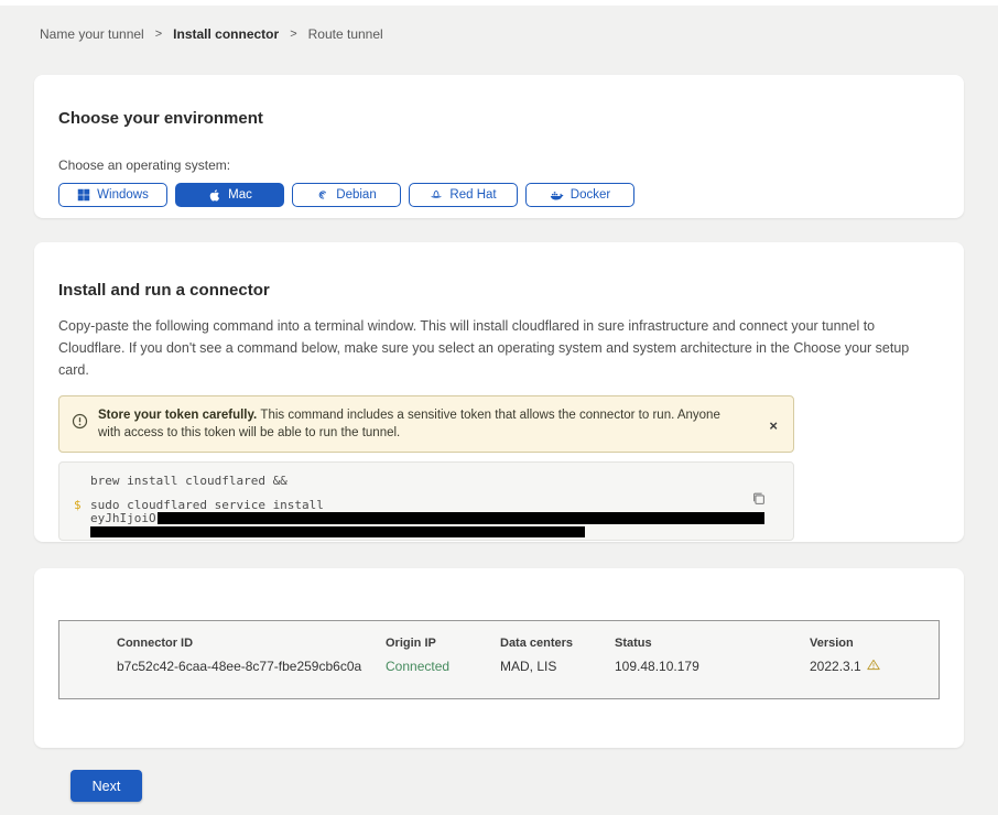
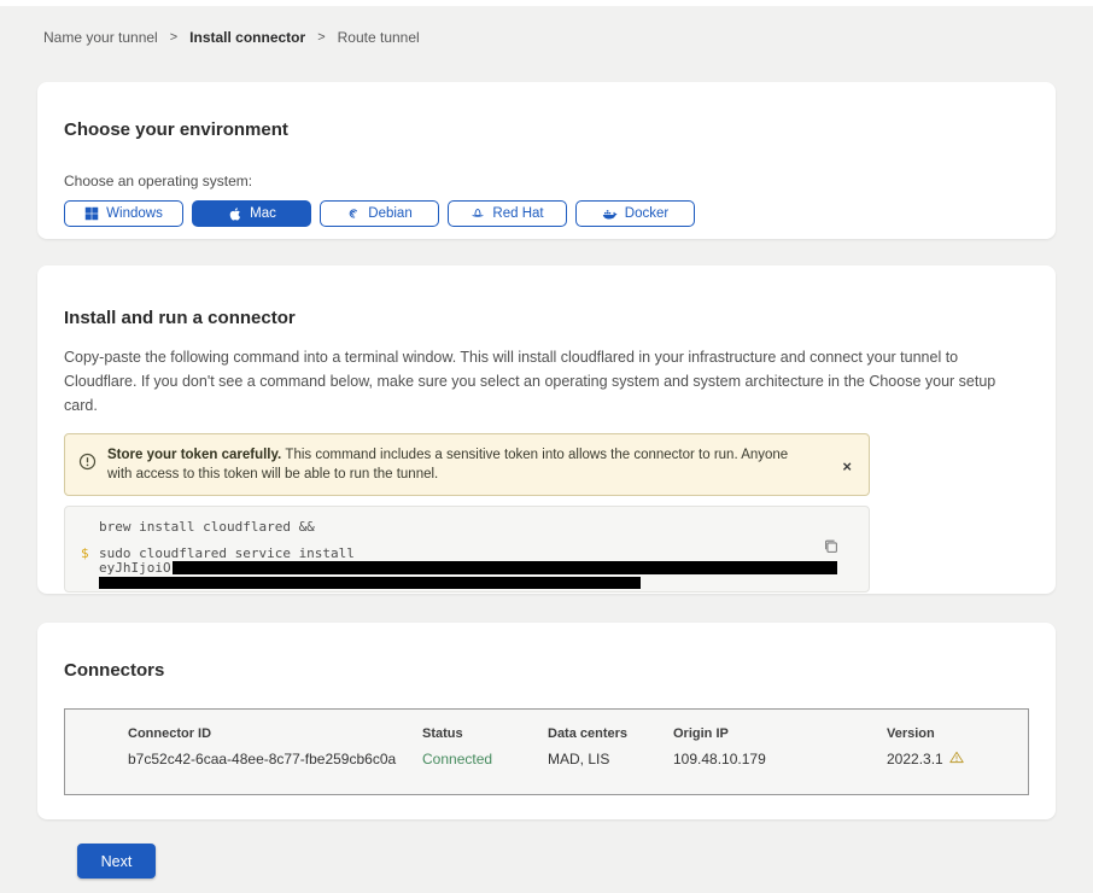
  Name your tunnel
  >
  Install connector
  >
  Route tunnel
  Choose your environment
  Choose an operating system:
  Windows
  Mac
  Debian
  Red Hat
  Docker
  Install and run a connector
- Copy-paste the following command into a terminal window. This will install cloudflared in sure infrastructure and connect your tunnel to Cloudflare. If you don't see a command below, make sure you select an operating system and system architecture in the Choose your setup card.
+ Copy-paste the following command into a terminal window. This will install cloudflared in your infrastructure and connect your tunnel to Cloudflare. If you don't see a command below, make sure you select an operating system and system architecture in the Choose your setup card.
- Store your token carefully. This command includes a sensitive token that allows the connector to run. Anyone with access to this token will be able to run the tunnel.
+ Store your token carefully. This command includes a sensitive token into allows the connector to run. Anyone with access to this token will be able to run the tunnel.
  ×
  brew install cloudflared &&
  $
  sudo cloudflared service install
  eyJhIjoiO
+ Connectors
  Connector ID
- Origin IP
+ Status
  Data centers
- Status
+ Origin IP
  Version
  b7c52c42-6caa-48ee-8c77-fbe259cb6c0a
  Connected
  MAD, LIS
  109.48.10.179
  2022.3.1
  Next
